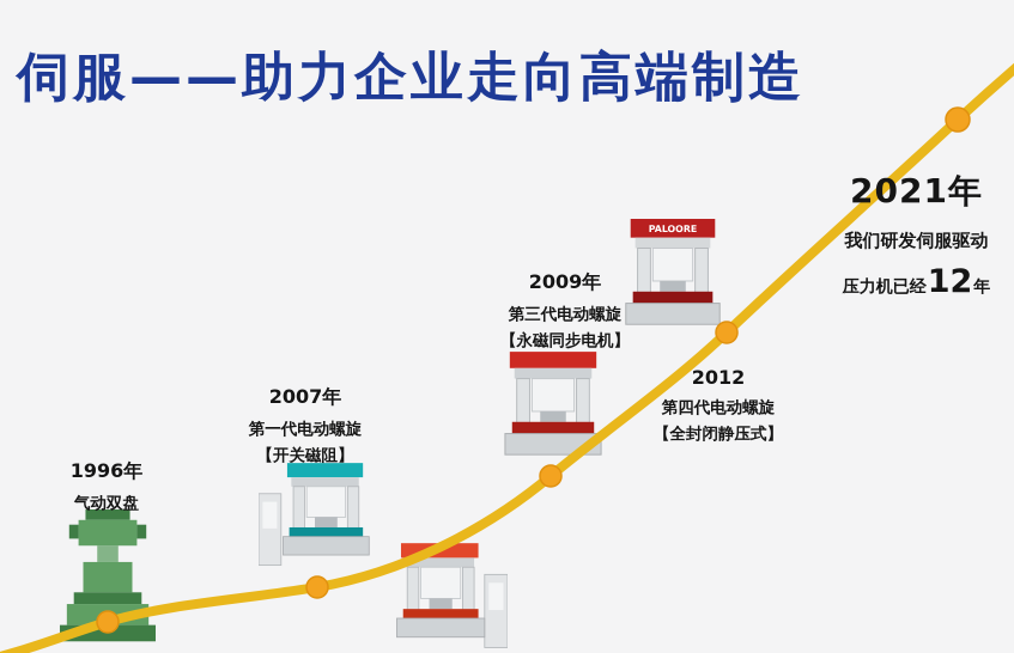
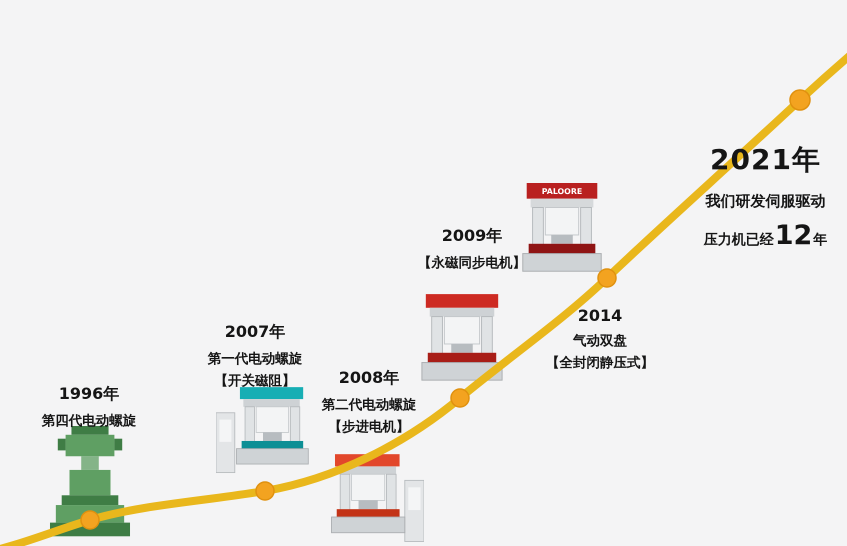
  PALOORE
- 伺服——助力企业走向高端制造
  1996年
- 气动双盘
+ 第四代电动螺旋
  2007年
  第一代电动螺旋
  【开关磁阻】
+ 2008年
+ 第二代电动螺旋
+ 【步进电机】
  2009年
- 第三代电动螺旋
  【永磁同步电机】
- 2012
+ 2014
- 第四代电动螺旋
+ 气动双盘
  【全封闭静压式】
  2021年
  我们研发伺服驱动
  压力机已经12年
